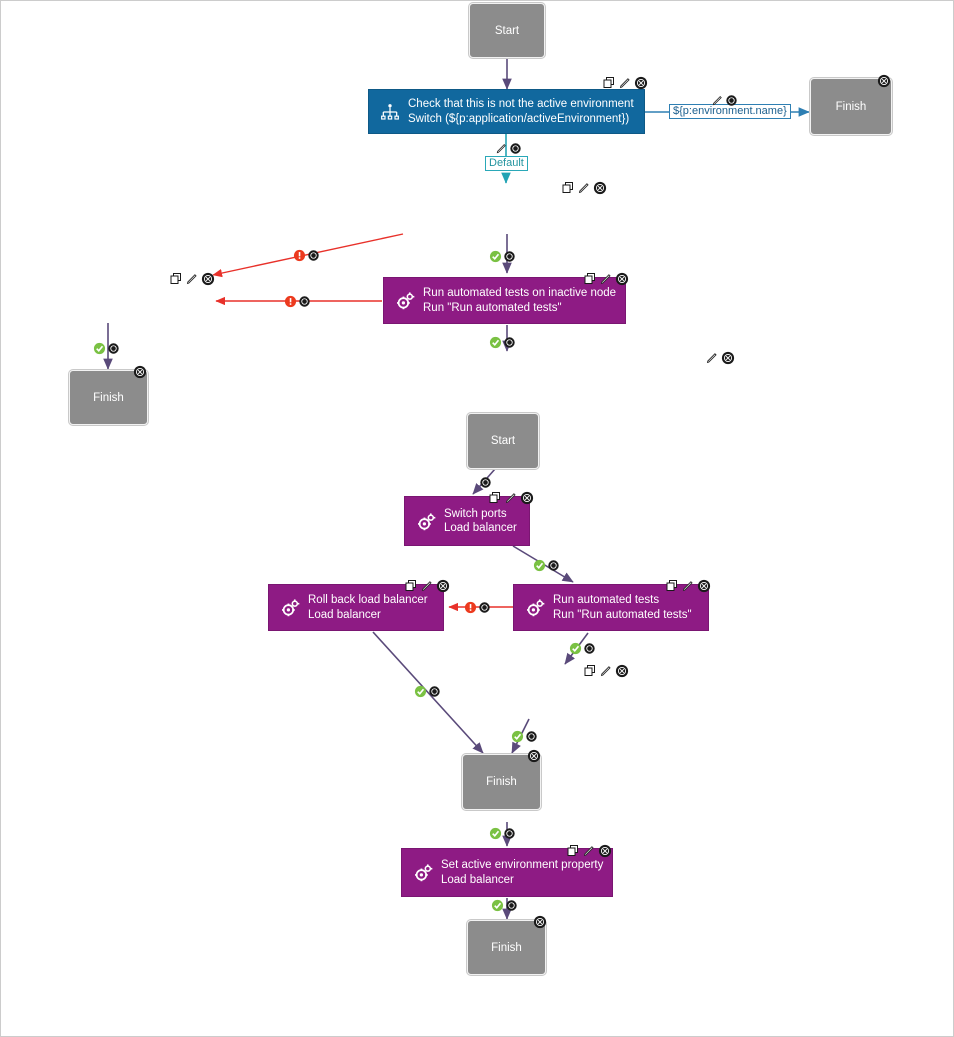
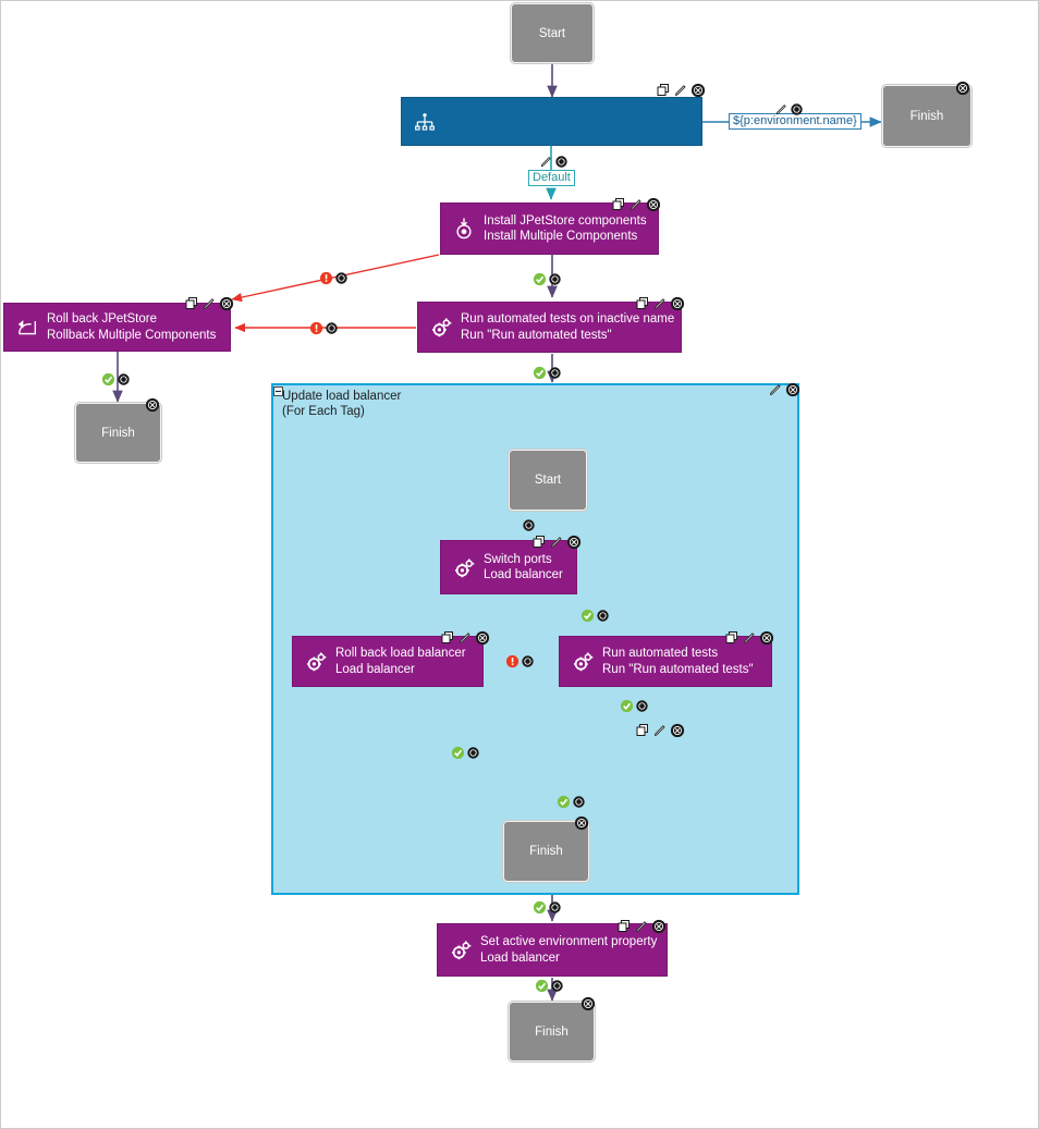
+ Update load balancer
+ (For Each Tag)
  Start
- Check that this is not the active environment
- Switch (${p:application/activeEnvironment})
  ${p:environment.name}
  Finish
  Default
+ Install JPetStore components
+ Install Multiple Components
+ Roll back JPetStore
+ Rollback Multiple Components
- Run automated tests on inactive node
+ Run automated tests on inactive name
  Run "Run automated tests"
  Finish
  Start
  Switch ports
  Load balancer
  Roll back load balancer
  Load balancer
  Run automated tests
  Run "Run automated tests"
  Finish
  Set active environment property
  Load balancer
  Finish
